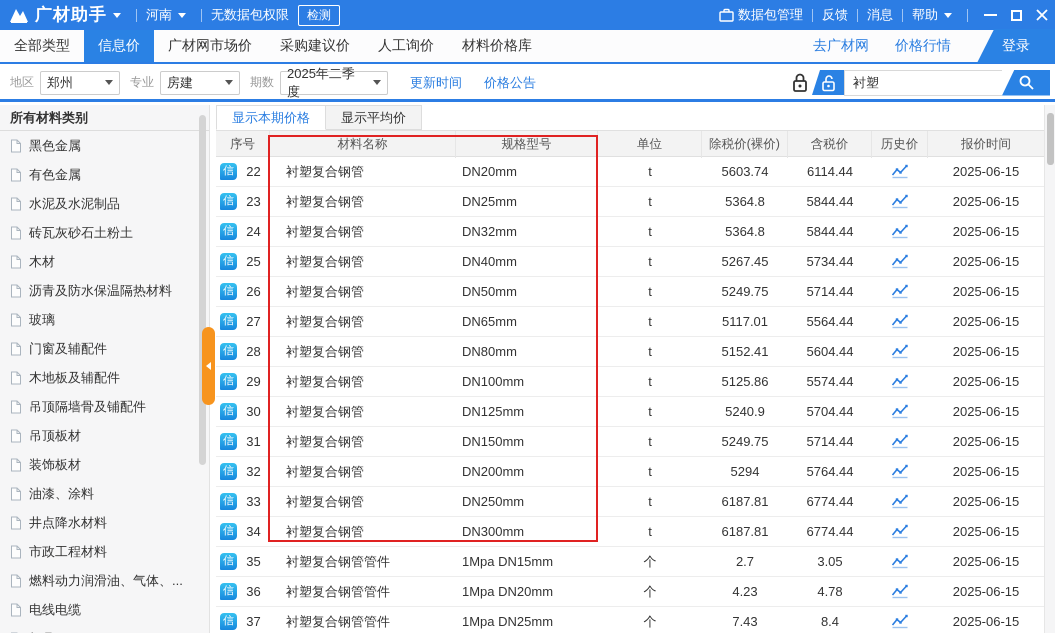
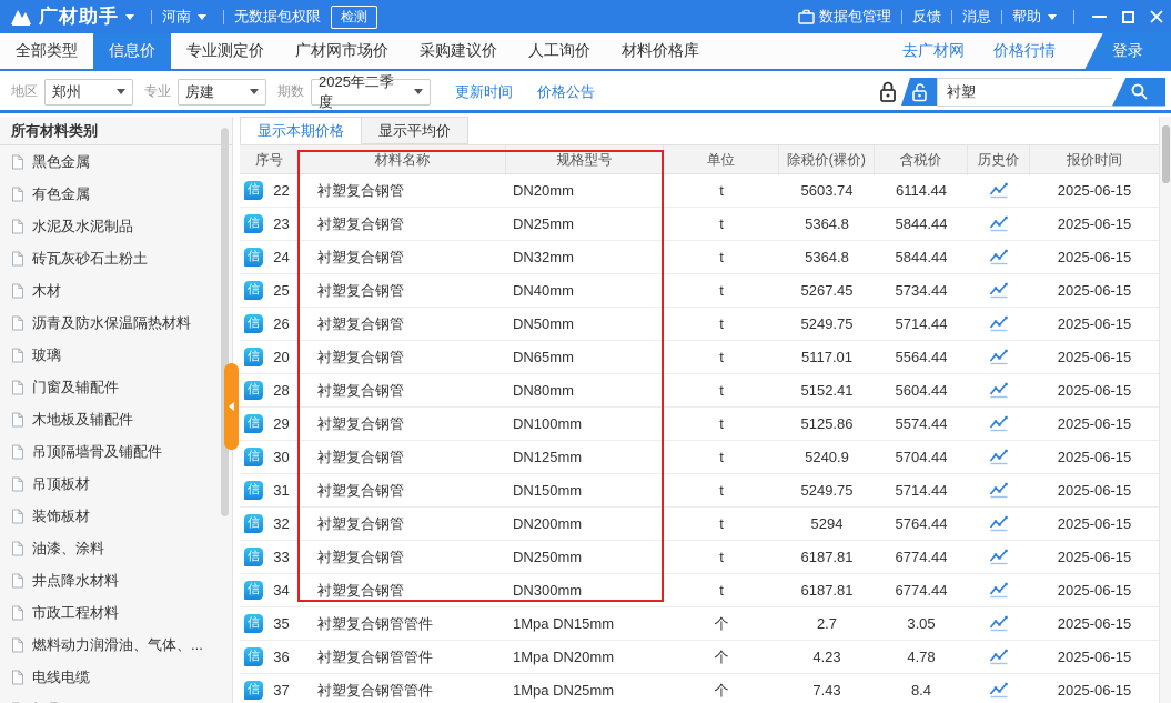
  广材助手
  河南
  无数据包权限
  检测
  数据包管理
  反馈
  消息
  帮助
  全部类型
  信息价
+ 专业测定价
  广材网市场价
  采购建议价
  人工询价
  材料价格库
  去广材网
  价格行情
  登录
  地区
  郑州
  专业
  房建
  期数
  2025年二季度
  更新时间
  价格公告
  衬塑
  所有材料类别
  黑色金属
  有色金属
  水泥及水泥制品
  砖瓦灰砂石土粉土
  木材
  沥青及防水保温隔热材料
  玻璃
  门窗及辅配件
  木地板及辅配件
  吊顶隔墙骨及铺配件
  吊顶板材
  装饰板材
  油漆、涂料
  井点降水材料
  市政工程材料
  燃料动力润滑油、气体、...
  电线电缆
  显示本期价格
  显示平均价
  序号
  材料名称
  规格型号
  单位
  除税价(裸价)
  含税价
  历史价
  报价时间
  信
  22
  衬塑复合钢管
  DN20mm
  t
  5603.74
  6114.44
  2025-06-15
  信
  23
  衬塑复合钢管
  DN25mm
  t
  5364.8
  5844.44
  2025-06-15
  信
  24
  衬塑复合钢管
  DN32mm
  t
  5364.8
  5844.44
  2025-06-15
  信
  25
  衬塑复合钢管
  DN40mm
  t
  5267.45
  5734.44
  2025-06-15
  信
  26
  衬塑复合钢管
  DN50mm
  t
  5249.75
  5714.44
  2025-06-15
  信
- 27
+ 20
  衬塑复合钢管
  DN65mm
  t
  5117.01
  5564.44
  2025-06-15
  信
  28
  衬塑复合钢管
  DN80mm
  t
  5152.41
  5604.44
  2025-06-15
  信
  29
  衬塑复合钢管
  DN100mm
  t
  5125.86
  5574.44
  2025-06-15
  信
  30
  衬塑复合钢管
  DN125mm
  t
  5240.9
  5704.44
  2025-06-15
  信
  31
  衬塑复合钢管
  DN150mm
  t
  5249.75
  5714.44
  2025-06-15
  信
  32
  衬塑复合钢管
  DN200mm
  t
  5294
  5764.44
  2025-06-15
  信
  33
  衬塑复合钢管
  DN250mm
  t
  6187.81
  6774.44
  2025-06-15
  信
  34
  衬塑复合钢管
  DN300mm
  t
  6187.81
  6774.44
  2025-06-15
  信
  35
  衬塑复合钢管管件
  1Mpa DN15mm
  个
  2.7
  3.05
  2025-06-15
  信
  36
  衬塑复合钢管管件
  1Mpa DN20mm
  个
  4.23
  4.78
  2025-06-15
  信
  37
  衬塑复合钢管管件
  1Mpa DN25mm
  个
  7.43
  8.4
  2025-06-15
